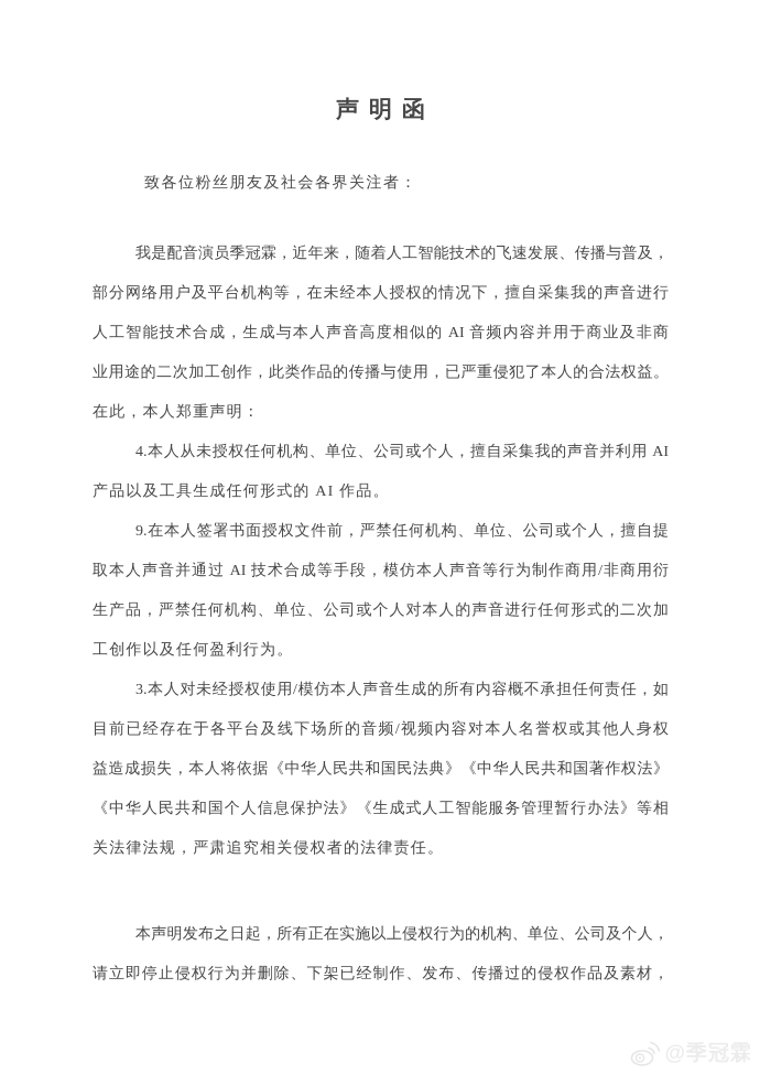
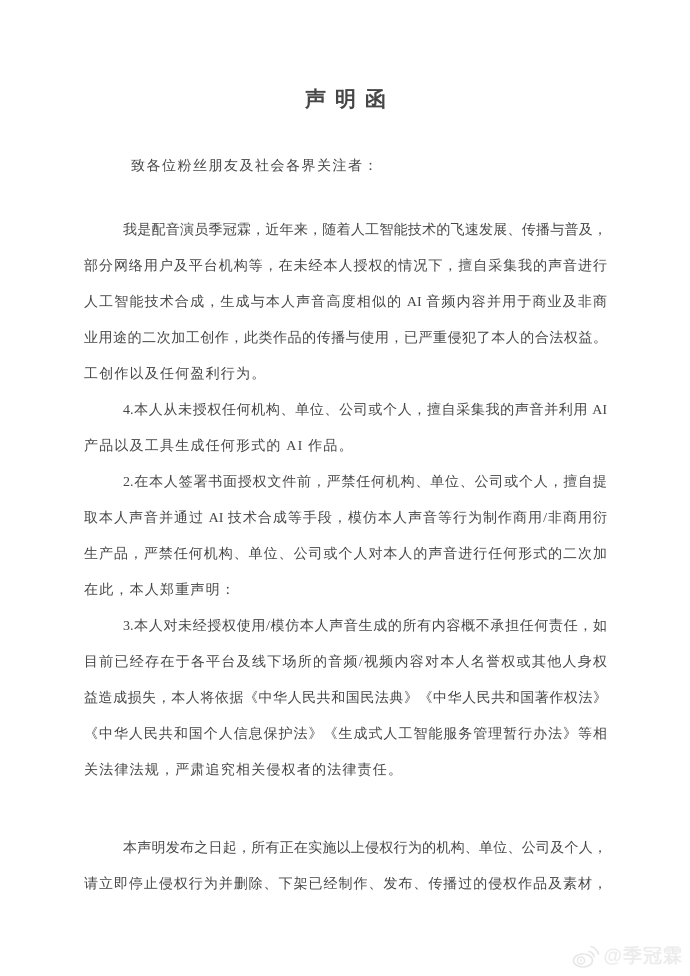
  声明函
  致各位粉丝朋友及社会各界关注者：
  我是配音演员季冠霖，近年来，随着人工智能技术的飞速发展、传播与普及，
  部分网络用户及平台机构等，在未经本人授权的情况下，擅自采集我的声音进行
  人工智能技术合成，生成与本人声音高度相似的 AI 音频内容并用于商业及非商
  业用途的二次加工创作，此类作品的传播与使用，已严重侵犯了本人的合法权益。
- 在此，本人郑重声明：
+ 工创作以及任何盈利行为。
  4.本人从未授权任何机构、单位、公司或个人，擅自采集我的声音并利用 AI
  产品以及工具生成任何形式的 AI 作品。
- 9.在本人签署书面授权文件前，严禁任何机构、单位、公司或个人，擅自提
+ 2.在本人签署书面授权文件前，严禁任何机构、单位、公司或个人，擅自提
  取本人声音并通过 AI 技术合成等手段，模仿本人声音等行为制作商用/非商用衍
  生产品，严禁任何机构、单位、公司或个人对本人的声音进行任何形式的二次加
- 工创作以及任何盈利行为。
+ 在此，本人郑重声明：
  3.本人对未经授权使用/模仿本人声音生成的所有内容概不承担任何责任，如
  目前已经存在于各平台及线下场所的音频/视频内容对本人名誉权或其他人身权
  益造成损失，本人将依据《中华人民共和国民法典》《中华人民共和国著作权法》
  《中华人民共和国个人信息保护法》《生成式人工智能服务管理暂行办法》等相
  关法律法规，严肃追究相关侵权者的法律责任。
  本声明发布之日起，所有正在实施以上侵权行为的机构、单位、公司及个人，
  请立即停止侵权行为并删除、下架已经制作、发布、传播过的侵权作品及素材，
